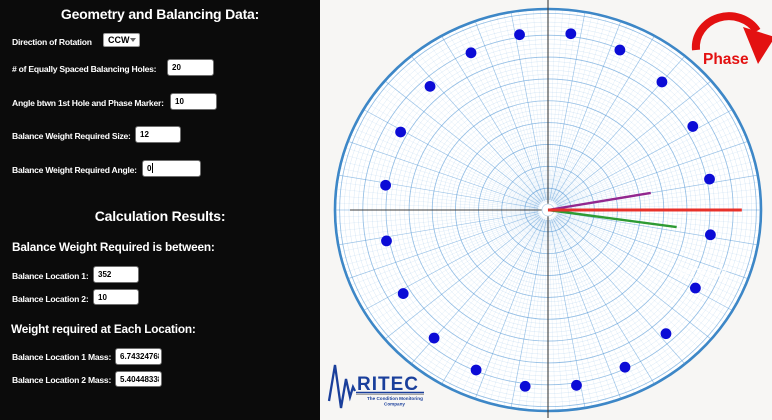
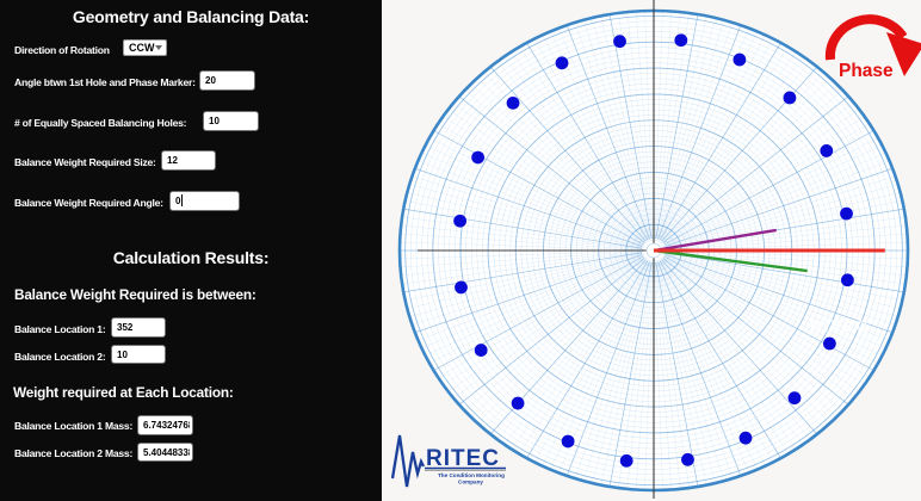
  Geometry and Balancing Data:
  Direction of Rotation
  CCW
- # of Equally Spaced Balancing Holes:
+ Angle btwn 1st Hole and Phase Marker:
  20
- Angle btwn 1st Hole and Phase Marker:
+ # of Equally Spaced Balancing Holes:
  10
  Balance Weight Required Size:
  12
  Balance Weight Required Angle:
  0
  Calculation Results:
  Balance Weight Required is between:
  Balance Location 1:
  352
  Balance Location 2:
  10
  Weight required at Each Location:
  Balance Location 1 Mass:
  6.7432476
  Balance Location 2 Mass:
  5.4044833
  RITEC
  Phase
  RITEC
